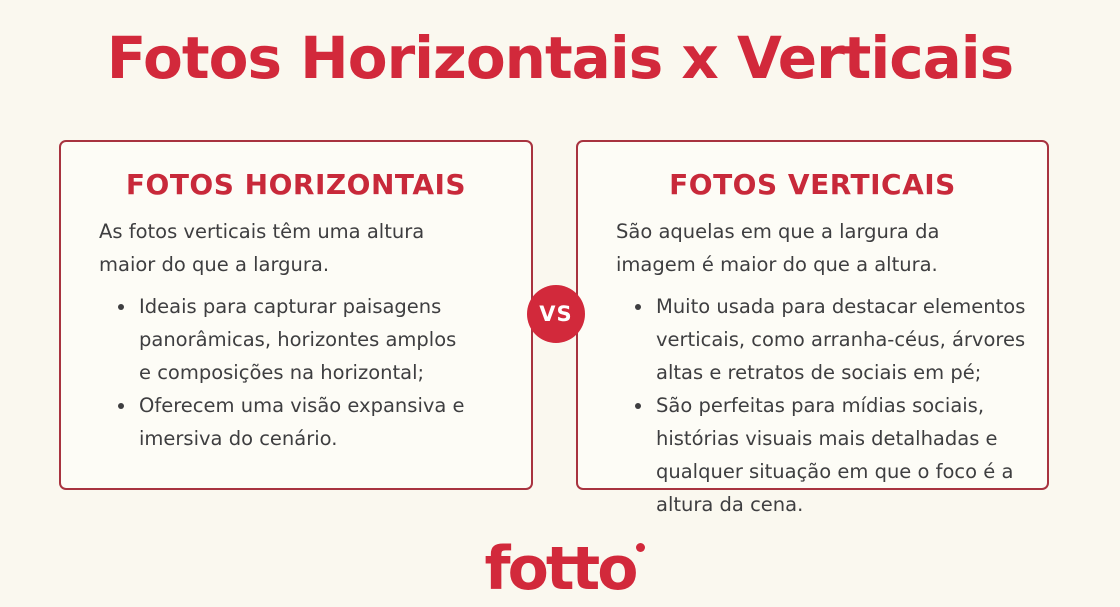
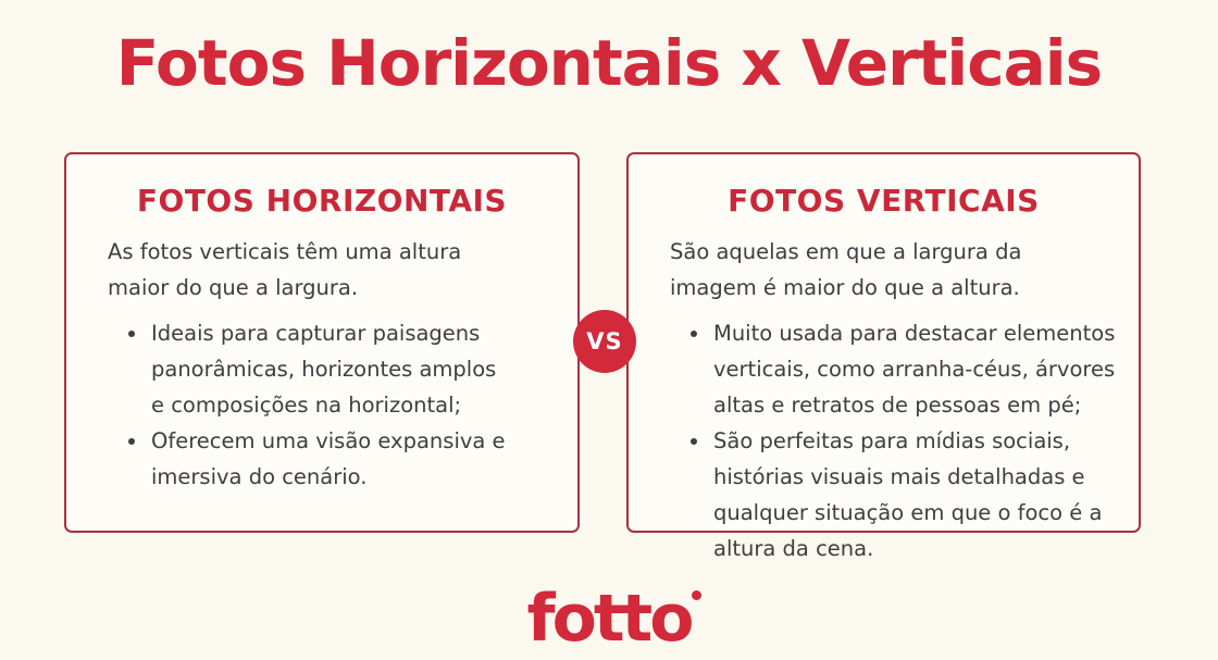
  Fotos Horizontais x Verticais
  FOTOS HORIZONTAIS
  As fotos verticais têm uma altura maior do que a largura.
  Ideais para capturar paisagens panorâmicas, horizontes amplos e composições na horizontal;
  Oferecem uma visão expansiva e imersiva do cenário.
  VS
  FOTOS VERTICAIS
  São aquelas em que a largura da imagem é maior do que a altura.
- Muito usada para destacar elementos verticais, como arranha-céus, árvores altas e retratos de sociais em pé;
+ Muito usada para destacar elementos verticais, como arranha-céus, árvores altas e retratos de pessoas em pé;
  São perfeitas para mídias sociais, histórias visuais mais detalhadas e qualquer situação em que o foco é a altura da cena.
  fotto
